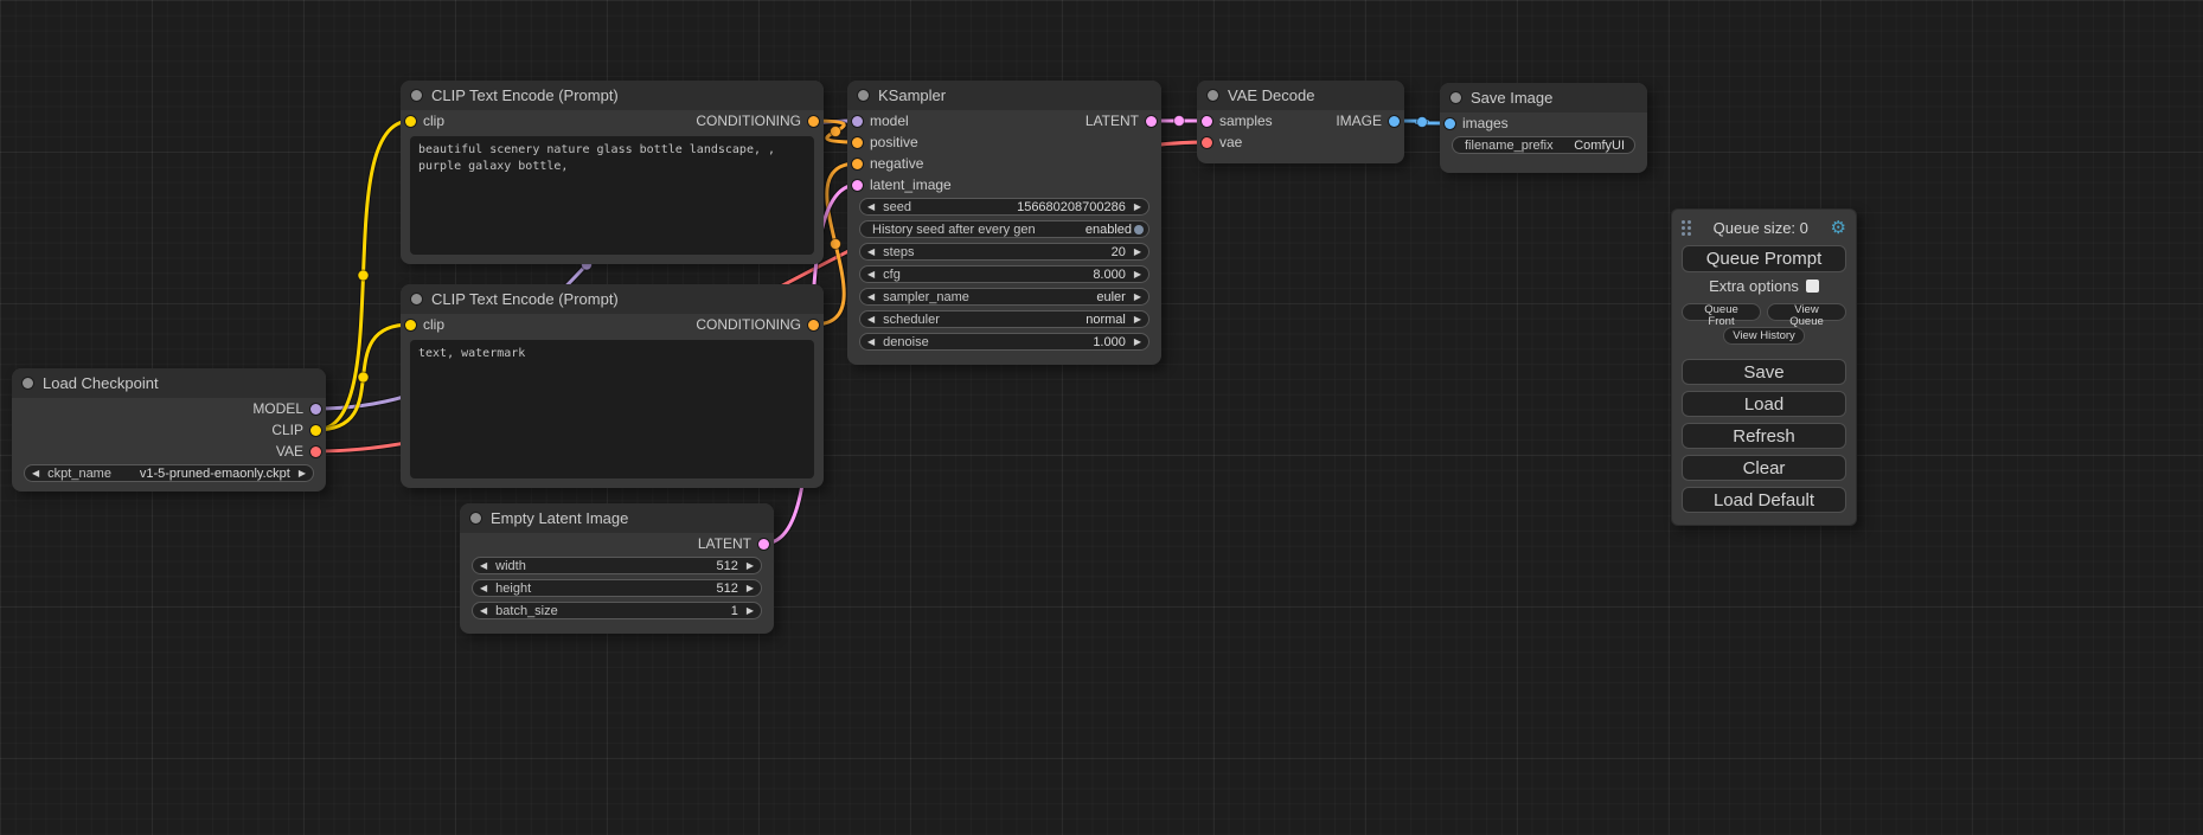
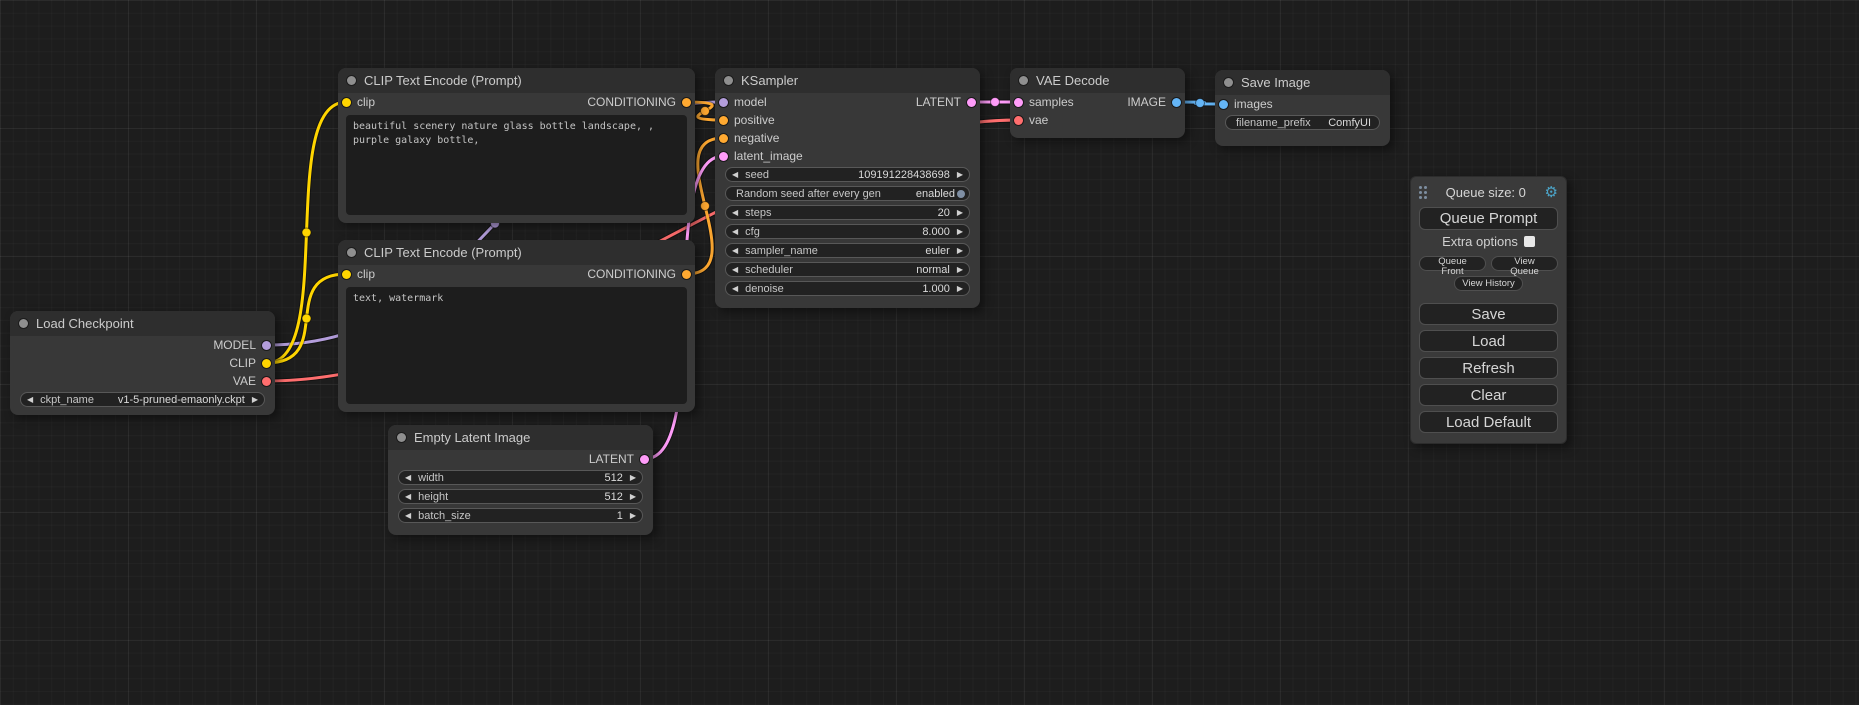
  Load Checkpoint
  MODEL
  CLIP
  VAE
  ◀
  ckpt_name
  v1-5-pruned-emaonly.ckpt
  ▶
  CLIP Text Encode (Prompt)
  clip
  CONDITIONING
  beautiful scenery nature glass bottle landscape, , purple galaxy bottle,
  CLIP Text Encode (Prompt)
  clip
  CONDITIONING
  text, watermark
  Empty Latent Image
  LATENT
  ◀
  width
  512
  ▶
  ◀
  height
  512
  ▶
  ◀
  batch_size
  1
  ▶
  KSampler
  model
  LATENT
  positive
  negative
  latent_image
  ◀
  seed
- 156680208700286
+ 109191228438698
  ▶
- History seed after every gen
+ Random seed after every gen
  enabled
  ◀
  steps
  20
  ▶
  ◀
  cfg
  8.000
  ▶
  ◀
  sampler_name
  euler
  ▶
  ◀
  scheduler
  normal
  ▶
  ◀
  denoise
  1.000
  ▶
  VAE Decode
  samples
  IMAGE
  vae
  Save Image
  images
  filename_prefix
  ComfyUI
  Queue size: 0
  ⚙
  Queue Prompt
  Extra options
  Queue Front
  View Queue
  View History
  Save
  Load
  Refresh
  Clear
  Load Default
